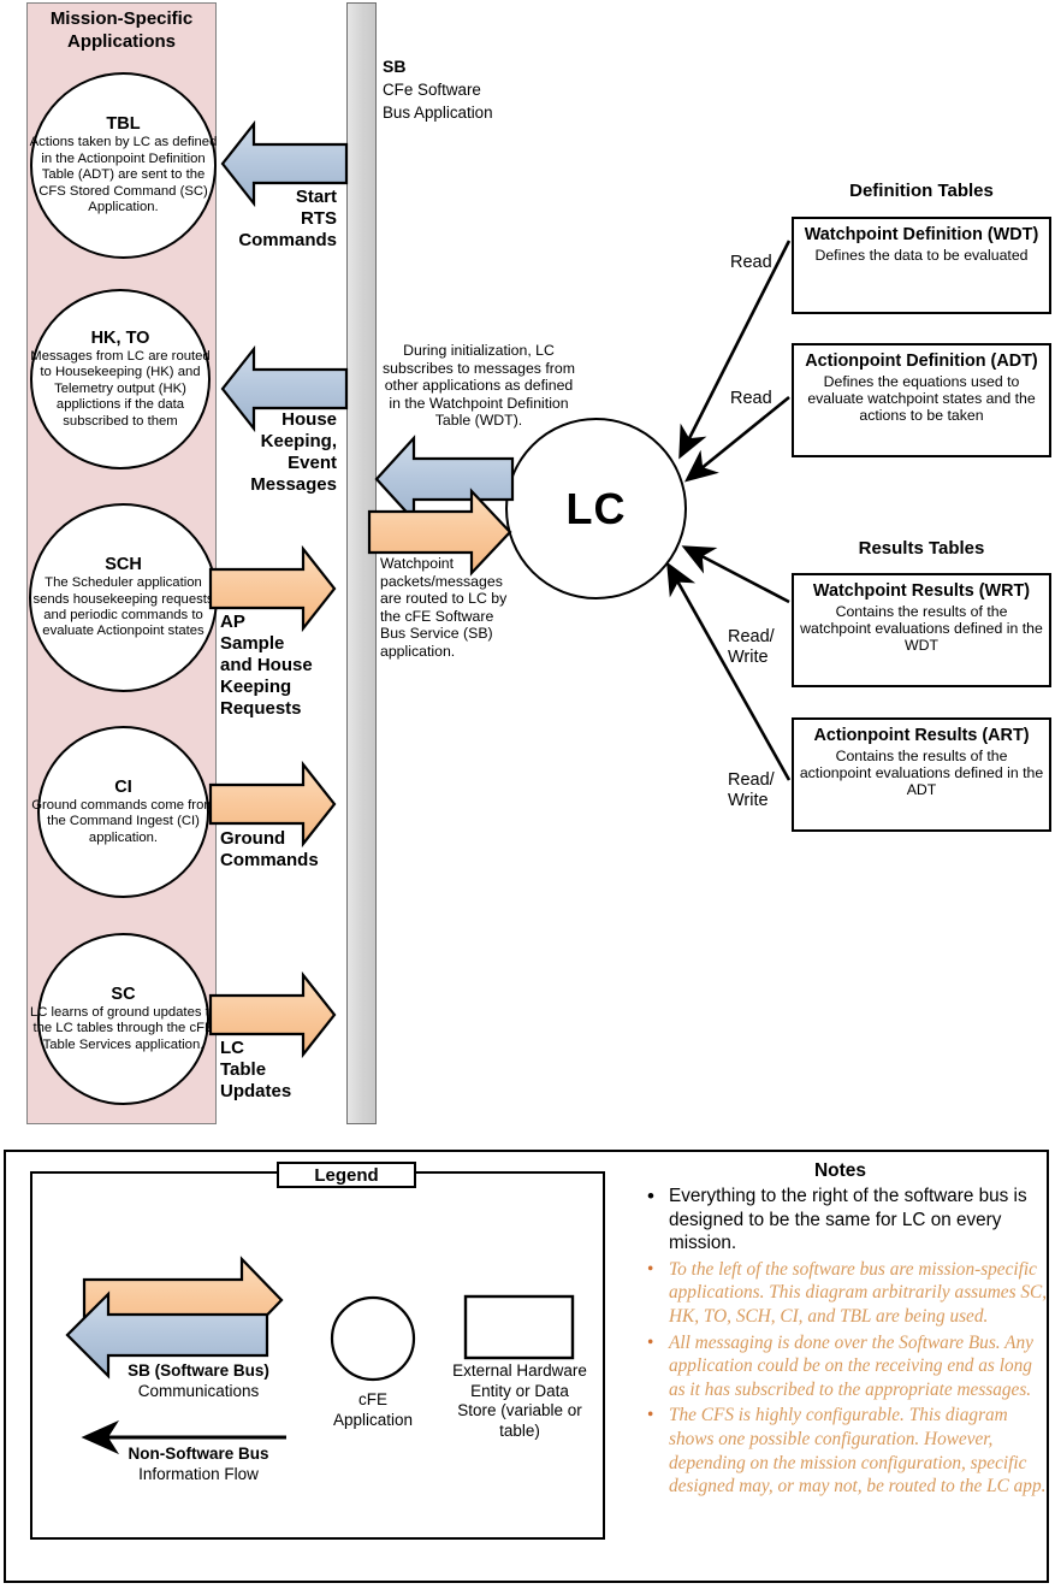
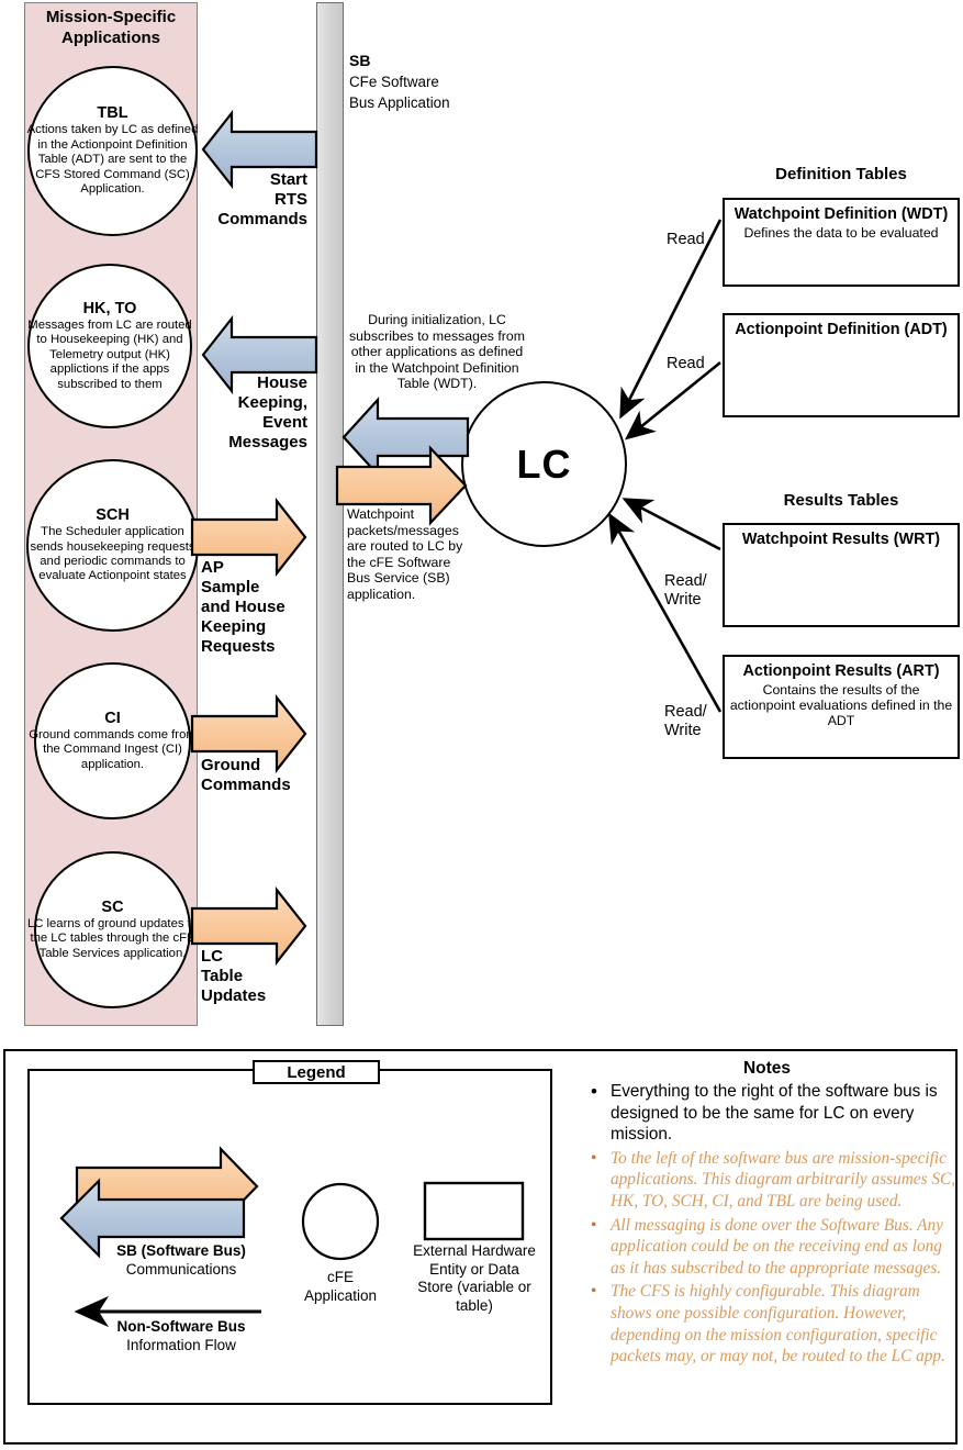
  Mission-Specific Applications
  TBL
  Actions taken by LC as defined in the Actionpoint Definition Table (ADT) are sent to the CFS Stored Command (SC) Application.
  HK, TO
- Messages from LC are routed to Housekeeping (HK) and Telemetry output (HK) applictions if the data subscribed to them
+ Messages from LC are routed to Housekeeping (HK) and Telemetry output (HK) applictions if the apps subscribed to them
  SCH
  The Scheduler application sends housekeeping request and periodic commands to evaluate Actionpoint states
  CI
  Ground commands come fro the Command Ingest (CI) application.
  SC
  LC learns of ground updates t the LC tables through the cFE Table Services application.
  SB
  CFe Software
  Bus Application
  During initialization, LC subscribes to messages from other applications as defined in the Watchpoint Definition Table (WDT).
  Watchpoint packets/messages are routed to LC by the cFE Software Bus Service (SB) application.
  LC
  Start
  RTS
  Commands
  House
  Keeping,
  Event
  Messages
  AP
  Sample
  and House
  Keeping
  Requests
  Ground
  Commands
  LC
  Table
  Updates
  Definition Tables
  Results Tables
  Watchpoint Definition (WDT)
  Defines the data to be evaluated
  Actionpoint Definition (ADT)
- Defines the equations used to evaluate watchpoint states and the actions to be taken
  Watchpoint Results (WRT)
- Contains the results of the watchpoint evaluations defined in the WDT
  Actionpoint Results (ART)
  Contains the results of the actionpoint evaluations defined in the ADT
  Read
  Read
  Read/
  Write
  Read/
  Write
  Legend
  SB (Software Bus)
  Communications
  Non-Software Bus
  Information Flow
  cFE
  Application
  External Hardware Entity or Data Store (variable or table)
  Notes
  •
  Everything to the right of the software bus is designed to be the same for LC on every mission.
  •
  To the left of the software bus are mission-specific applications. This diagram arbitrarily assumes SC, HK, TO, SCH, CI, and TBL are being used.
  •
  All messaging is done over the Software Bus. Any application could be on the receiving end as long as it has subscribed to the appropriate messages.
  •
- The CFS is highly configurable. This diagram shows one possible configuration. However, depending on the mission configuration, specific designed may, or may not, be routed to the LC app.
+ The CFS is highly configurable. This diagram shows one possible configuration. However, depending on the mission configuration, specific packets may, or may not, be routed to the LC app.
